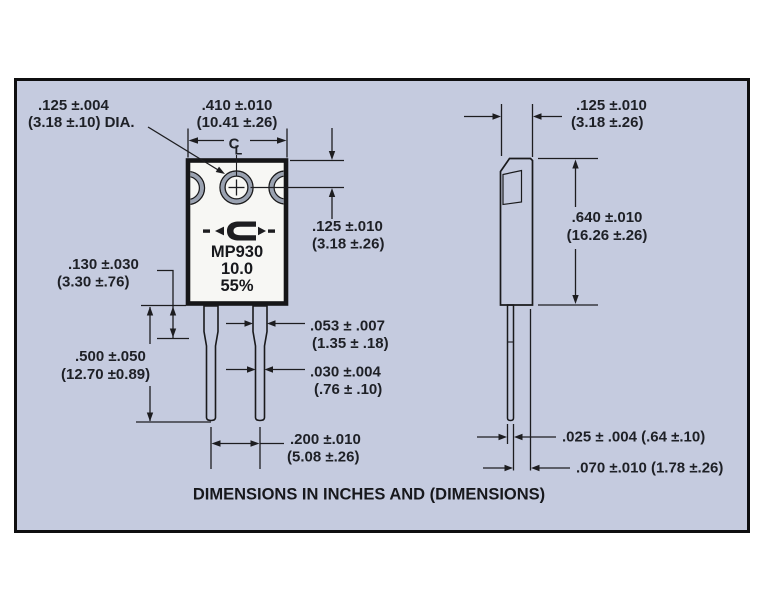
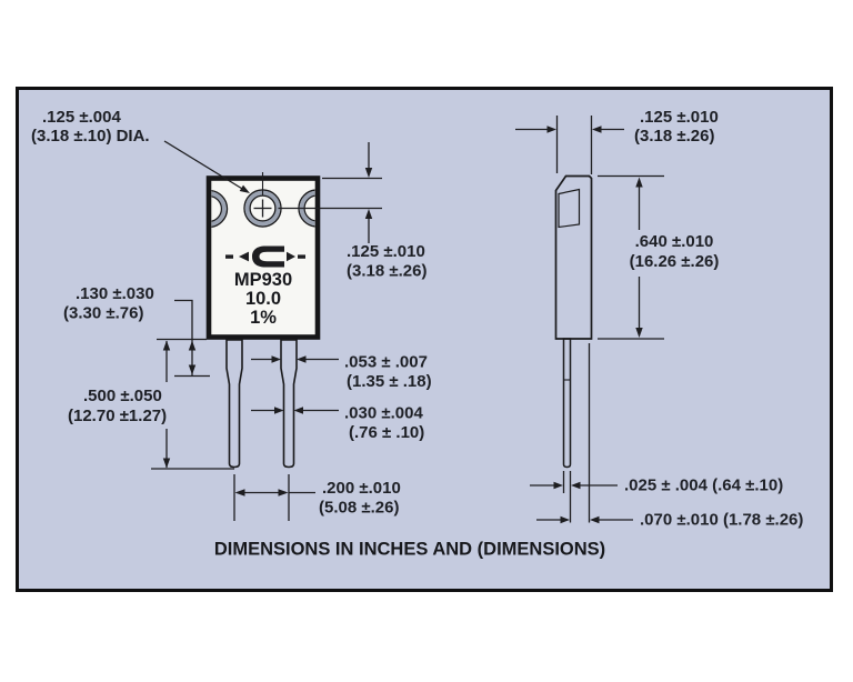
  MP930
  10.0
- 55%
+ 1%
  .125 ±.004
  (3.18 ±.10) DIA.
- .410 ±.010
- (10.41 ±.26)
- C
- L
  .125 ±.010
  (3.18 ±.26)
  .130 ±.030
  (3.30 ±.76)
  .500 ±.050
- (12.70 ±0.89)
+ (12.70 ±1.27)
  .053 ± .007
  (1.35 ± .18)
  .030 ±.004
  (.76 ± .10)
  .200 ±.010
  (5.08 ±.26)
  .125 ±.010
  (3.18 ±.26)
  .640 ±.010
  (16.26 ±.26)
  .025 ± .004 (.64 ±.10)
  .070 ±.010 (1.78 ±.26)
  DIMENSIONS IN INCHES AND (DIMENSIONS)
